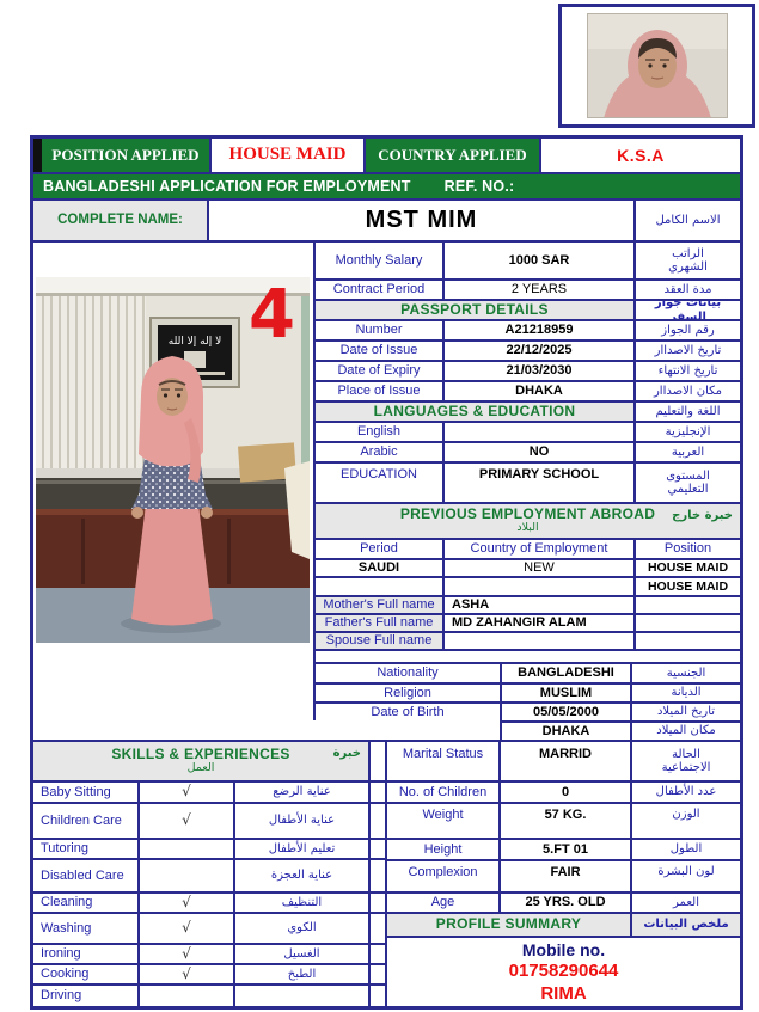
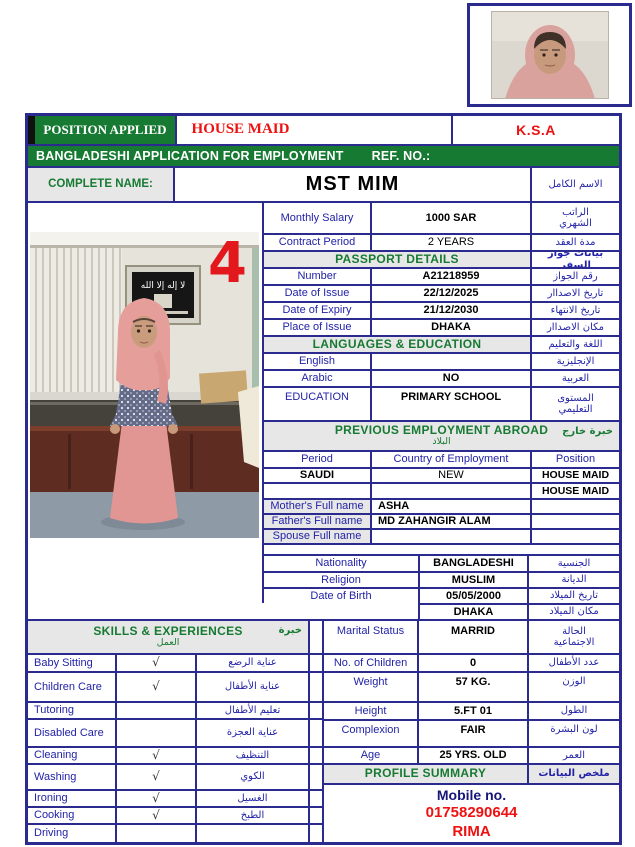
  POSITION APPLIED
  HOUSE MAID
- COUNTRY APPLIED
  K.S.A
  BANGLADESHI APPLICATION FOR EMPLOYMENT
  REF. NO.:
  COMPLETE NAME:
  MST MIM
  الاسم الكامل
  لا إله إلا الله
  4
  Monthly Salary
  1000 SAR
  الراتب
  الشهري
  Contract Period
  2 YEARS
  مدة العقد
  PASSPORT DETAILS
  بيانات جواز السفر
  Number
  A21218959
  رقم الجواز
  Date of Issue
  22/12/2025
  تاريخ الاصداار
  Date of Expiry
- 21/03/2030
+ 21/12/2030
  تاريخ الانتهاء
  Place of Issue
  DHAKA
  مكان الاصداار
  LANGUAGES & EDUCATION
  اللغة والتعليم
  English
  الإنجليزية
  Arabic
  NO
  العربية
  EDUCATION
  PRIMARY SCHOOL
  المستوى
  التعليمي
  PREVIOUS EMPLOYMENT ABROAD
  خبرة خارج
  البلاد
  Period
  Country of Employment
  Position
  SAUDI
  NEW
  HOUSE MAID
  HOUSE MAID
  Mother's Full name
  ASHA
  Father's Full name
  MD ZAHANGIR ALAM
  Spouse Full name
  Nationality
  BANGLADESHI
  الجنسية
  Religion
  MUSLIM
  الديانة
  Date of Birth
  05/05/2000
  تاريخ الميلاد
  DHAKA
  مكان الميلاد
  SKILLS & EXPERIENCES
  خبرة
  العمل
  Marital Status
  MARRID
  الحالة
  الاجتماعية
  Baby Sitting
  √
  عناية الرضع
  Children Care
  √
  عناية الأطفال
  Tutoring
  تعليم الأطفال
  Disabled Care
  عناية العجزة
  Cleaning
  √
  التنظيف
  Washing
  √
  الكوي
  Ironing
  √
  الغسيل
  Cooking
  √
  الطبخ
  Driving
  No. of Children
  0
  عدد الأطفال
  Weight
  57 KG.
  الوزن
  Height
  5.FT 01
  الطول
  Complexion
  FAIR
  لون البشرة
  Age
  25 YRS. OLD
  العمر
  PROFILE SUMMARY
  ملخص البيانات
  Mobile no.
  01758290644
  RIMA
